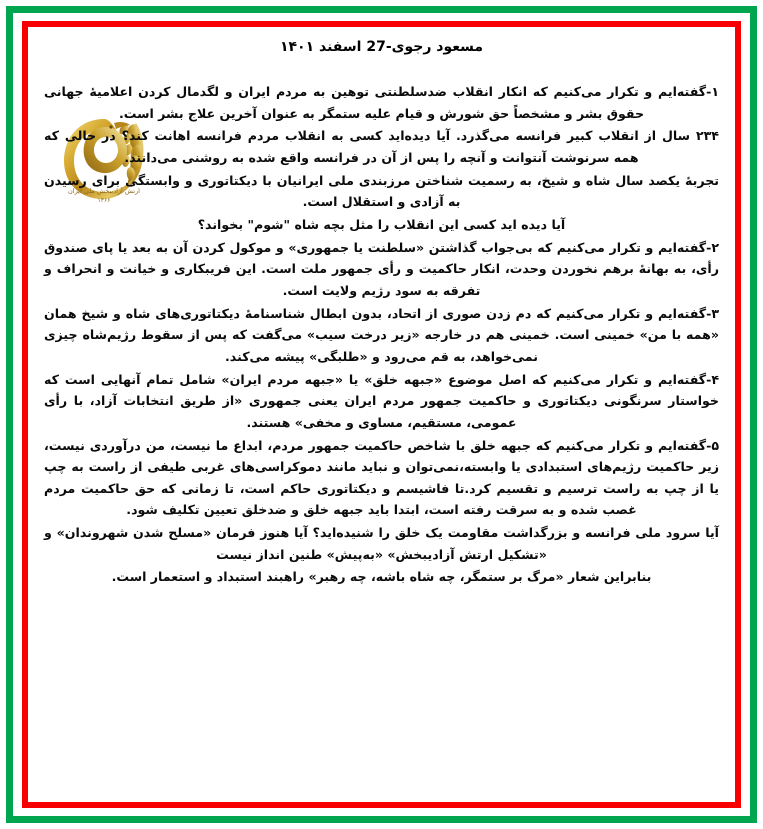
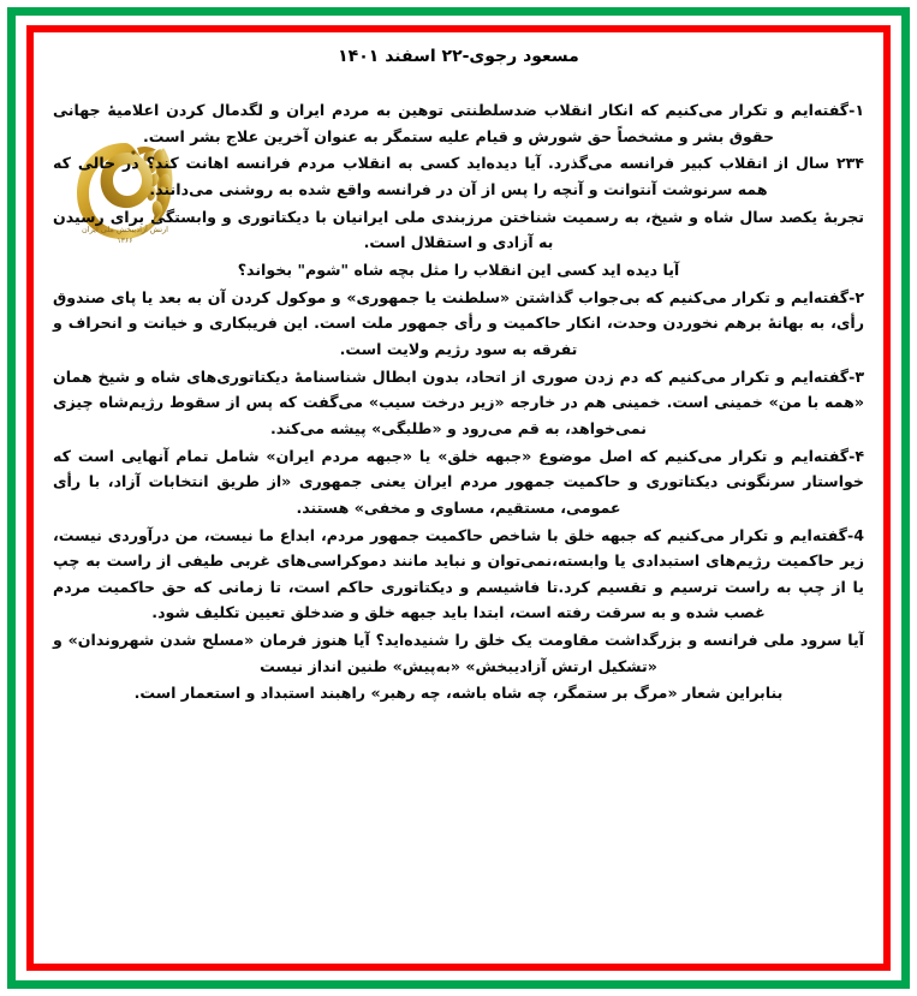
- مسعود رجوی-27 اسفند ۱۴۰۱
+ مسعود رجوی-۲۲ اسفند ۱۴۰۱
  ارتش آزادیبخش ملی ایران
  ۱-گفته‌ایم و تکرار می‌کنیم که انکار انقلاب ضدسلطنتی توهین به مردم ایران و لگدمال کردن اعلامیهٔ جهانی حقوق بشر و مشخصاً حق شورش و قیام علیه ستمگر به عنوان آخرین علاج بشر است.
  ۲۳۴ سال از انقلاب کبیر فرانسه می‌گذرد. آیا دیده‌اید کسی به انقلاب مردم فرانسه اهانت کند؟ در حالی که همه سرنوشت آنتوانت و آنچه را پس از آن در فرانسه واقع شده به روشنی می‌دانند.
  تجربهٔ یکصد سال شاه و شیخ، به رسمیت شناختن مرزبندی ملی ایرانیان با دیکتاتوری و وابستگی برای رسیدن به آزادی و استقلال است.
  آیا دیده اید کسی این انقلاب را مثل بچه شاه "شوم" بخواند؟
  ۲-گفته‌ایم و تکرار می‌کنیم که بی‌جواب گذاشتن «سلطنت یا جمهوری» و موکول کردن آن به بعد یا پای صندوق رأی، به بهانهٔ برهم نخوردن وحدت، انکار حاکمیت و رأی جمهور ملت است. این فریبکاری و خیانت و انحراف و تفرقه به سود رژیم ولایت است.
  ۳-گفته‌ایم و تکرار می‌کنیم که دم زدن صوری از اتحاد، بدون ابطال شناسنامهٔ دیکتاتوری‌های شاه و شیخ همان «همه با من» خمینی است. خمینی هم در خارجه «زیر درخت سیب» می‌گفت که پس از سقوط رژیم‌شاه چیزی نمی‌خواهد، به قم می‌رود و «طلبگی» پیشه می‌کند.
  ۴-گفته‌ایم و تکرار می‌کنیم که اصل موضوع «جبهه خلق» یا «جبهه مردم ایران» شامل تمام آنهایی است که خواستار سرنگونی دیکتاتوری و حاکمیت جمهور مردم ایران یعنی جمهوری «از طریق انتخابات آزاد، با رأی عمومی، مستقیم، مساوی و مخفی» هستند.
- ۵-گفته‌ایم و تکرار می‌کنیم که جبهه خلق با شاخص حاکمیت جمهور مردم، ابداع ما نیست، من درآوردی نیست، زیر حاکمیت رژیم‌های استبدادی یا وابسته،نمی‌توان و نباید مانند دموکراسی‌های غربی طیفی از راست به چپ یا از چپ به راست ترسیم و تقسیم کرد.تا فاشیسم و دیکتاتوری حاکم است، تا زمانی که حق حاکمیت مردم غصب شده و به سرقت رفته است، ابتدا باید جبهه خلق و ضدخلق تعیین تکلیف شود.
+ 4-گفته‌ایم و تکرار می‌کنیم که جبهه خلق با شاخص حاکمیت جمهور مردم، ابداع ما نیست، من درآوردی نیست، زیر حاکمیت رژیم‌های استبدادی یا وابسته،نمی‌توان و نباید مانند دموکراسی‌های غربی طیفی از راست به چپ یا از چپ به راست ترسیم و تقسیم کرد.تا فاشیسم و دیکتاتوری حاکم است، تا زمانی که حق حاکمیت مردم غصب شده و به سرقت رفته است، ابتدا باید جبهه خلق و ضدخلق تعیین تکلیف شود.
  آیا سرود ملی فرانسه و بزرگداشت مقاومت یک خلق را شنیده‌اید؟ آیا هنوز فرمان «مسلح شدن شهروندان» و «تشکیل ارتش آزادیبخش» «به‌پیش» طنین انداز نیست
  بنابراین شعار «مرگ بر ستمگر، چه شاه باشه، چه رهبر» راهبند استبداد و استعمار است.
